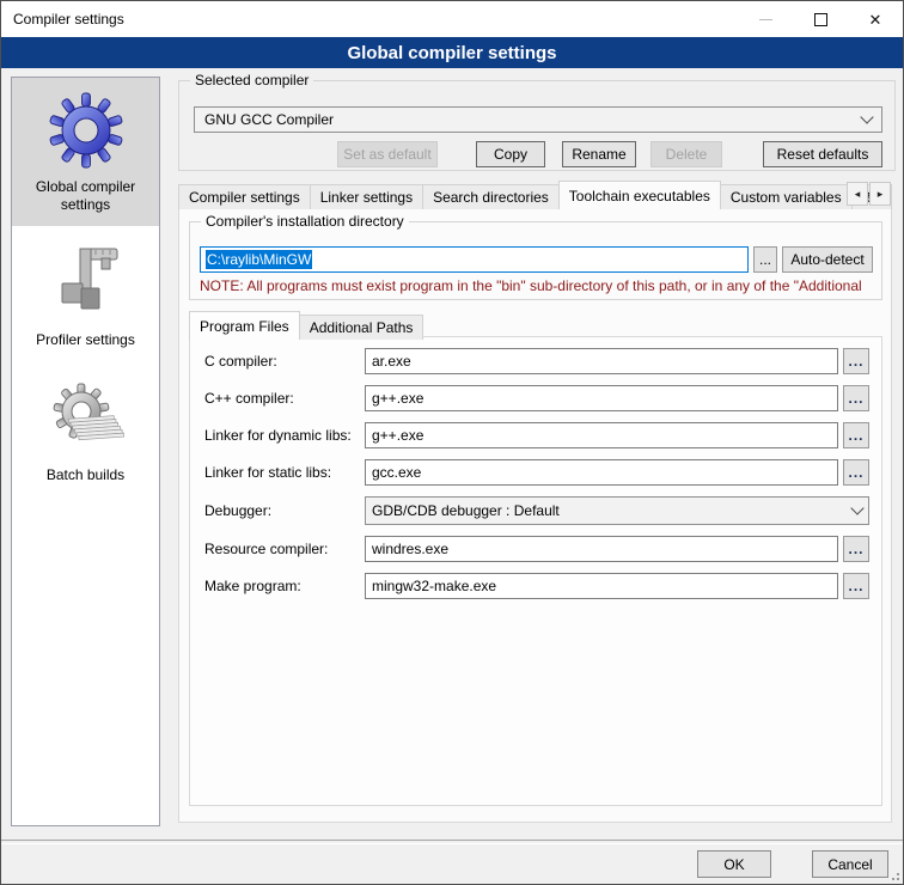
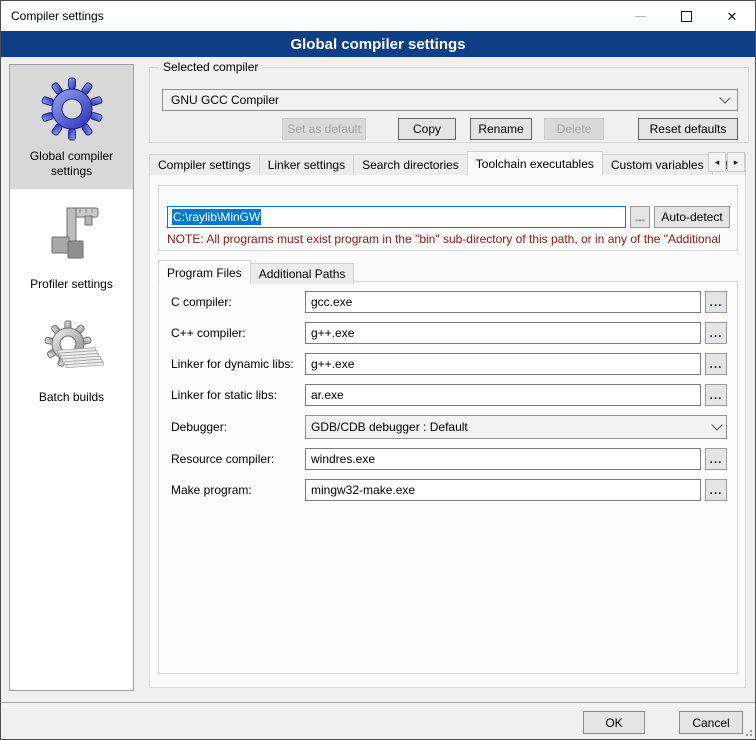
  Compiler settings
  ✕
  Global compiler settings
  Global compiler settings
  Profiler settings
  Batch builds
  Selected compiler
  GNU GCC Compiler
  Set as default
  Copy
  Rename
  Delete
  Reset defaults
  Compiler settings
  Linker settings
  Search directories
  Toolchain executables
  Custom variables
  ◂
  ▸
- Compiler's installation directory
  C:\raylib\MinGW
  ...
  Auto-detect
  NOTE: All programs must exist program in the "bin" sub-directory of this path, or in any of the "Additional
  Program Files
  Additional Paths
  C compiler:
- ar.exe
+ gcc.exe
  ...
  C++ compiler:
  g++.exe
  ...
  Linker for dynamic libs:
  g++.exe
  ...
  Linker for static libs:
- gcc.exe
+ ar.exe
  ...
  Debugger:
  GDB/CDB debugger : Default
  Resource compiler:
  windres.exe
  ...
  Make program:
  mingw32-make.exe
  ...
  OK
  Cancel
